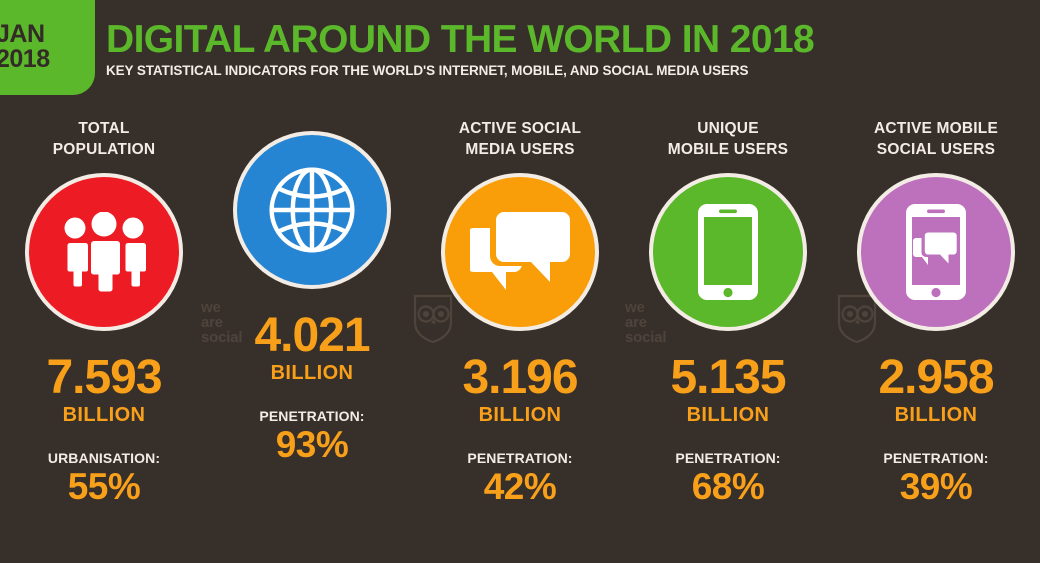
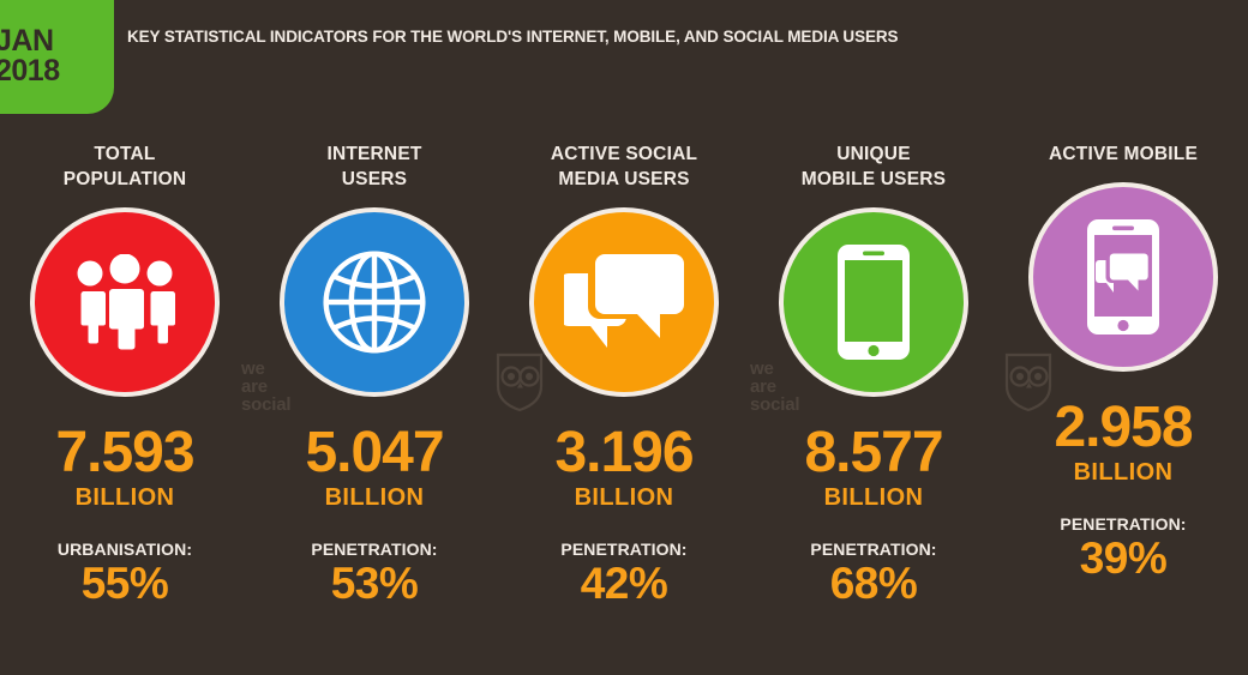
  JAN
  2018
- DIGITAL AROUND THE WORLD IN 2018
  KEY STATISTICAL INDICATORS FOR THE WORLD'S INTERNET, MOBILE, AND SOCIAL MEDIA USERS
  TOTAL
  POPULATION
  7.593
  BILLION
  URBANISATION:
  55%
+ INTERNET
+ USERS
- 4.021
+ 5.047
  BILLION
  PENETRATION:
- 93%
+ 53%
  ACTIVE SOCIAL
  MEDIA USERS
  3.196
  BILLION
  PENETRATION:
  42%
  UNIQUE
  MOBILE USERS
- 5.135
+ 8.577
  BILLION
  PENETRATION:
  68%
  ACTIVE MOBILE
- SOCIAL USERS
  2.958
  BILLION
  PENETRATION:
  39%
